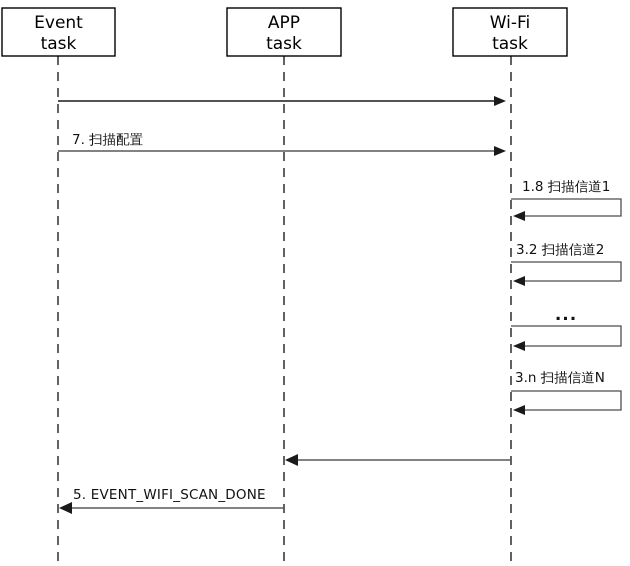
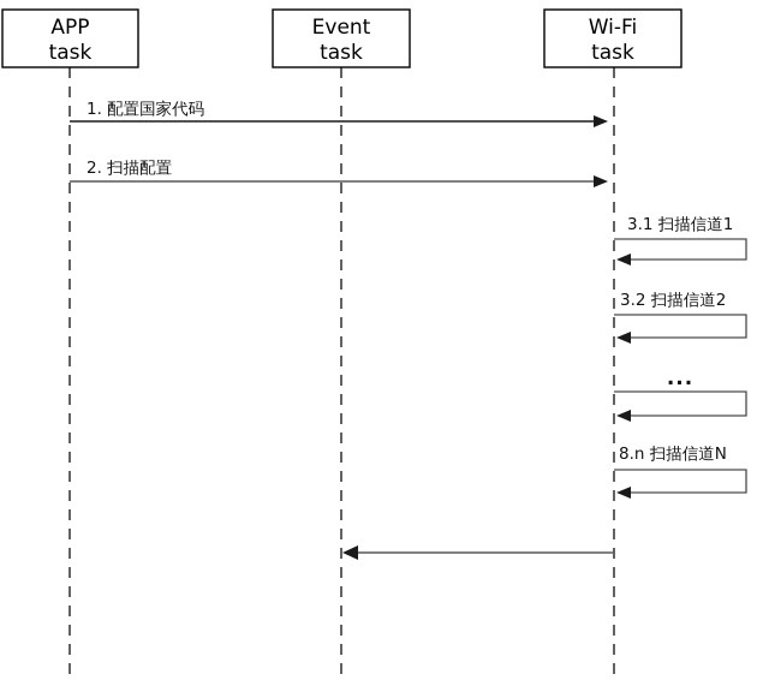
- Event
+ APP
  task
- APP
+ Event
  task
  Wi-Fi
  task
+ 1. 配置国家代码
- 7. 扫描配置
+ 2. 扫描配置
- 1.8 扫描信道1
+ 3.1 扫描信道1
  3.2 扫描信道2
  ...
- 3.n 扫描信道N
+ 8.n 扫描信道N
- 5. EVENT_WIFI_SCAN_DONE
